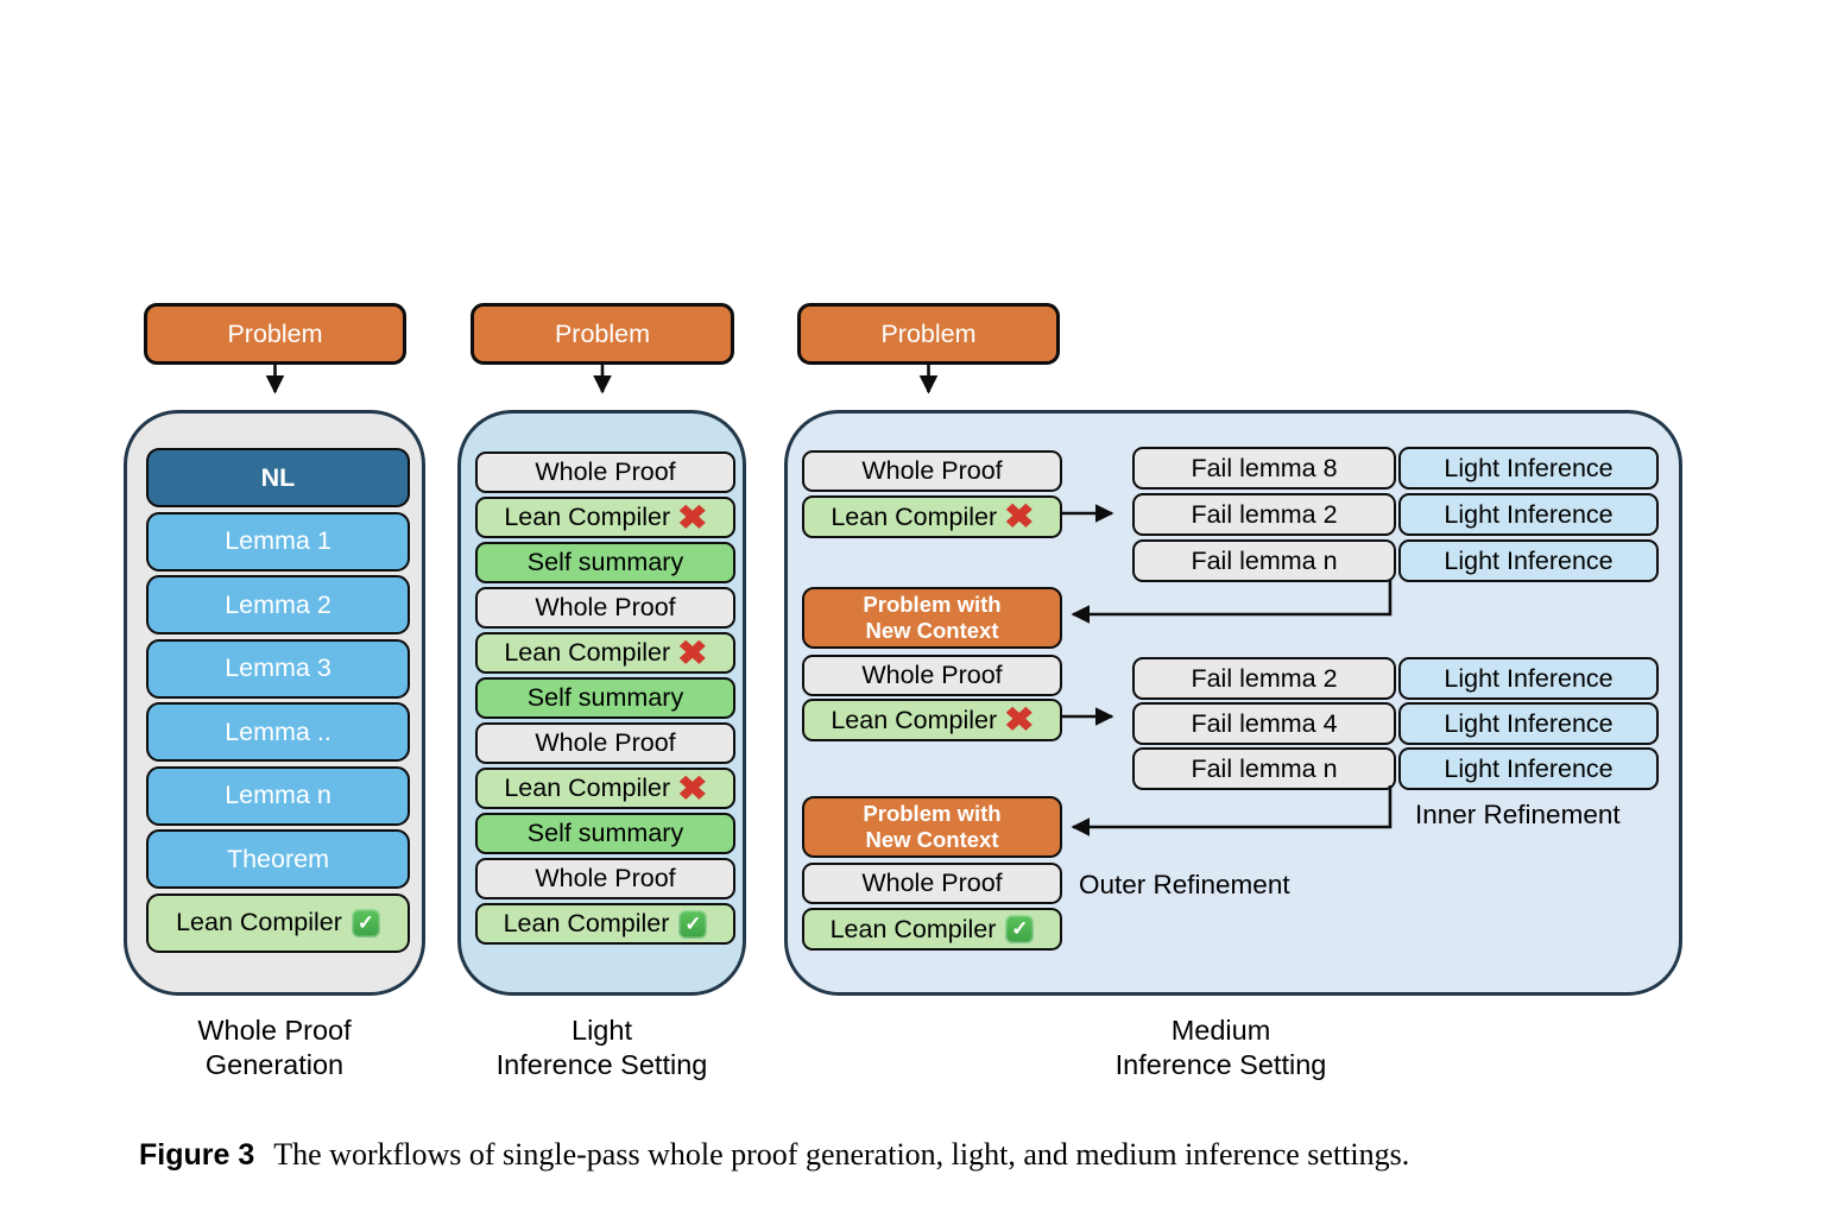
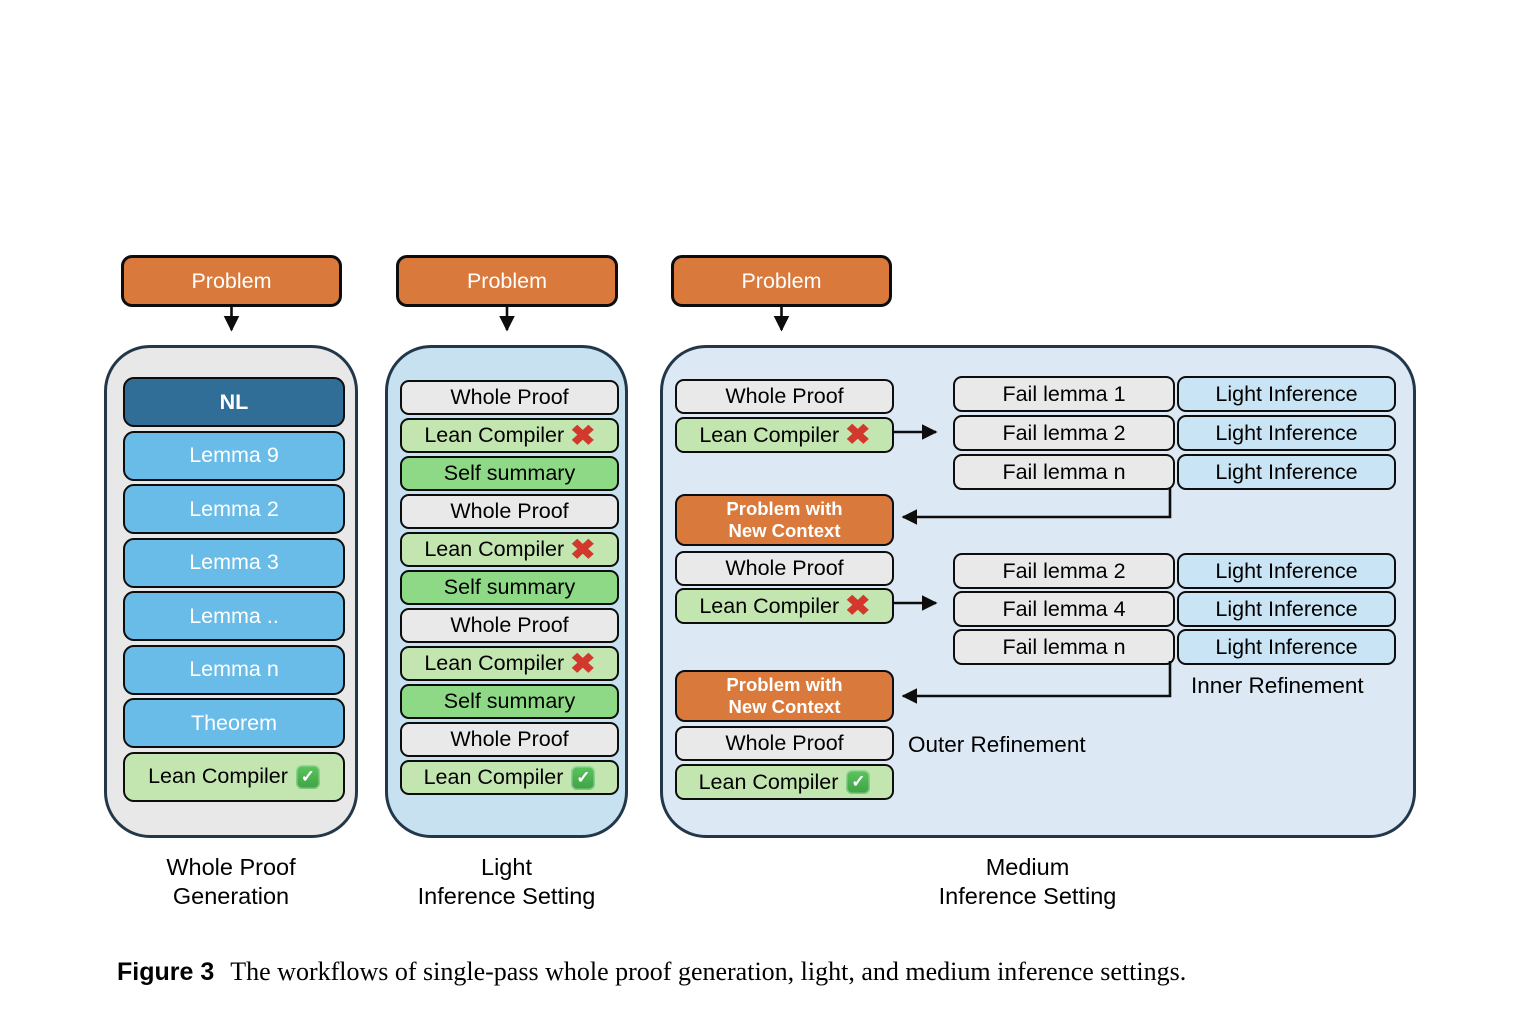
  Problem
  Problem
  Problem
  NL
- Lemma 1
+ Lemma 9
  Lemma 2
  Lemma 3
  Lemma ..
  Lemma n
  Theorem
  Lean Compiler
  ✓
  Whole Proof
  Lean Compiler
  ✖
  Self summary
  Whole Proof
  Lean Compiler
  ✖
  Self summary
  Whole Proof
  Lean Compiler
  ✖
  Self summary
  Whole Proof
  Lean Compiler
  ✓
  Inner Refinement
  Outer Refinement
  Whole Proof
  Lean Compiler
  ✖
  Problem with
  New Context
  Whole Proof
  Lean Compiler
  ✖
  Problem with
  New Context
  Whole Proof
  Lean Compiler
  ✓
- Fail lemma 8
+ Fail lemma 1
  Light Inference
  Fail lemma 2
  Light Inference
  Fail lemma n
  Light Inference
  Fail lemma 2
  Light Inference
  Fail lemma 4
  Light Inference
  Fail lemma n
  Light Inference
  Whole Proof
  Generation
  Light
  Inference Setting
  Medium
  Inference Setting
  Figure 3 The workflows of single-pass whole proof generation, light, and medium inference settings.
